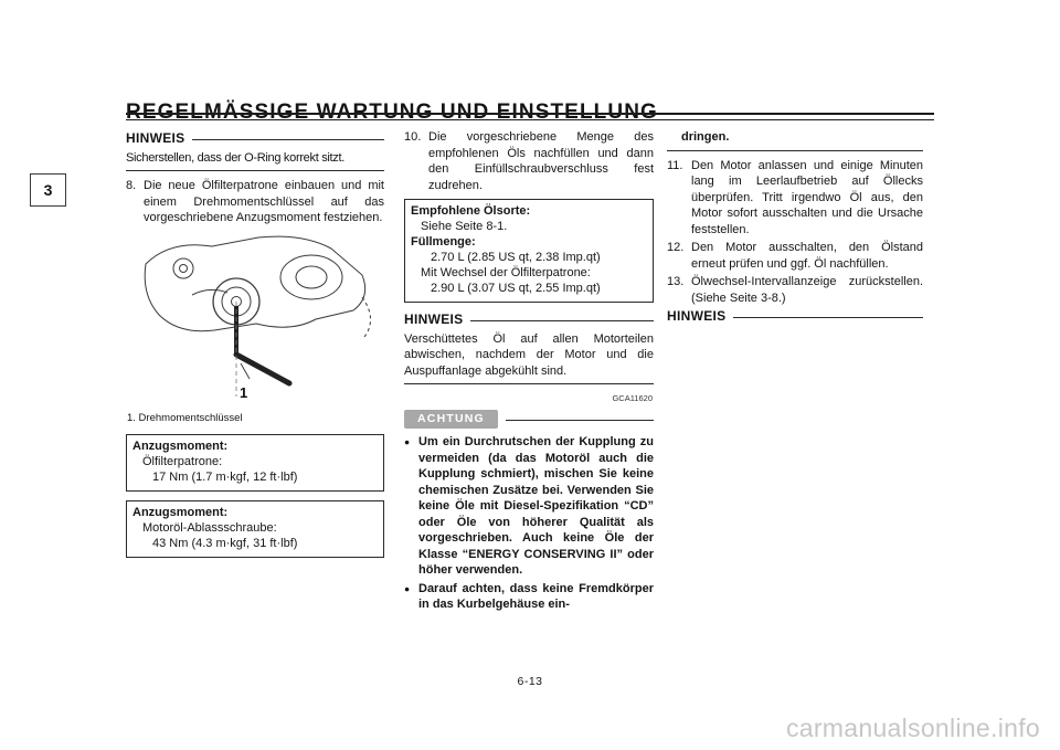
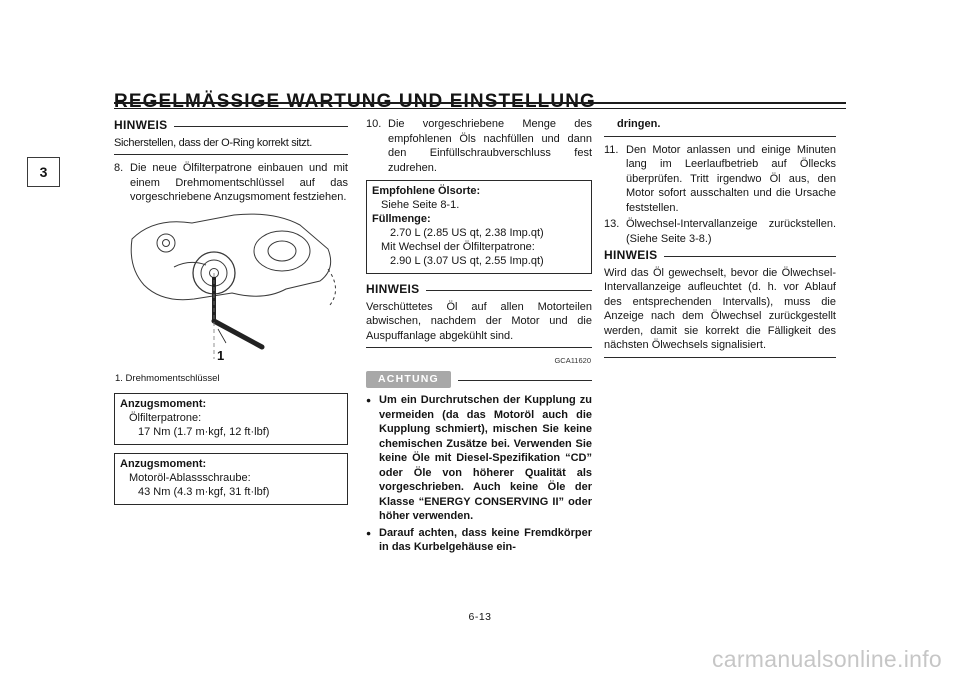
  REGELMÄSSIGE WARTUNG UND EINSTELLUNG
  3
  HINWEIS
  Sicherstellen, dass der O-Ring korrekt sitzt.
  8.
  Die neue Ölfilterpatrone einbauen und mit einem Drehmomentschlüssel auf das vorgeschriebene Anzugsmoment festziehen.
  1
  1. Drehmomentschlüssel
  Anzugsmoment:
  Ölfilterpatrone:
  17 Nm (1.7 m·kgf, 12 ft·lbf)
  Anzugsmoment:
  Motoröl-Ablassschraube:
  43 Nm (4.3 m·kgf, 31 ft·lbf)
  10.
  Die vorgeschriebene Menge des empfohlenen Öls nachfüllen und dann den Einfüllschraubverschluss fest zudrehen.
  Empfohlene Ölsorte:
  Siehe Seite 8-1.
  Füllmenge:
  2.70 L (2.85 US qt, 2.38 Imp.qt)
  Mit Wechsel der Ölfilterpatrone:
  2.90 L (3.07 US qt, 2.55 Imp.qt)
  HINWEIS
  Verschüttetes Öl auf allen Motorteilen abwischen, nachdem der Motor und die Auspuffanlage abgekühlt sind.
  GCA11620
  ACHTUNG
  ●
  Um ein Durchrutschen der Kupplung zu vermeiden (da das Motoröl auch die Kupplung schmiert), mischen Sie keine chemischen Zusätze bei. Verwenden Sie keine Öle mit Diesel-Spezifikation “CD” oder Öle von höherer Qualität als vorgeschrieben. Auch keine Öle der Klasse “ENERGY CONSERVING II” oder höher verwenden.
  ●
  Darauf achten, dass keine Fremdkörper in das Kurbelgehäuse ein-
  dringen.
  11.
  Den Motor anlassen und einige Minuten lang im Leerlaufbetrieb auf Öllecks überprüfen. Tritt irgendwo Öl aus, den Motor sofort ausschalten und die Ursache feststellen.
- 12.
- Den Motor ausschalten, den Ölstand erneut prüfen und ggf. Öl nachfüllen.
  13.
  Ölwechsel-Intervallanzeige zurückstellen. (Siehe Seite 3-8.)
  HINWEIS
+ Wird das Öl gewechselt, bevor die Ölwechsel-Intervallanzeige aufleuchtet (d. h. vor Ablauf des entsprechenden Intervalls), muss die Anzeige nach dem Ölwechsel zurückgestellt werden, damit sie korrekt die Fälligkeit des nächsten Ölwechsels signalisiert.
  6-13
  carmanualsonline.info
